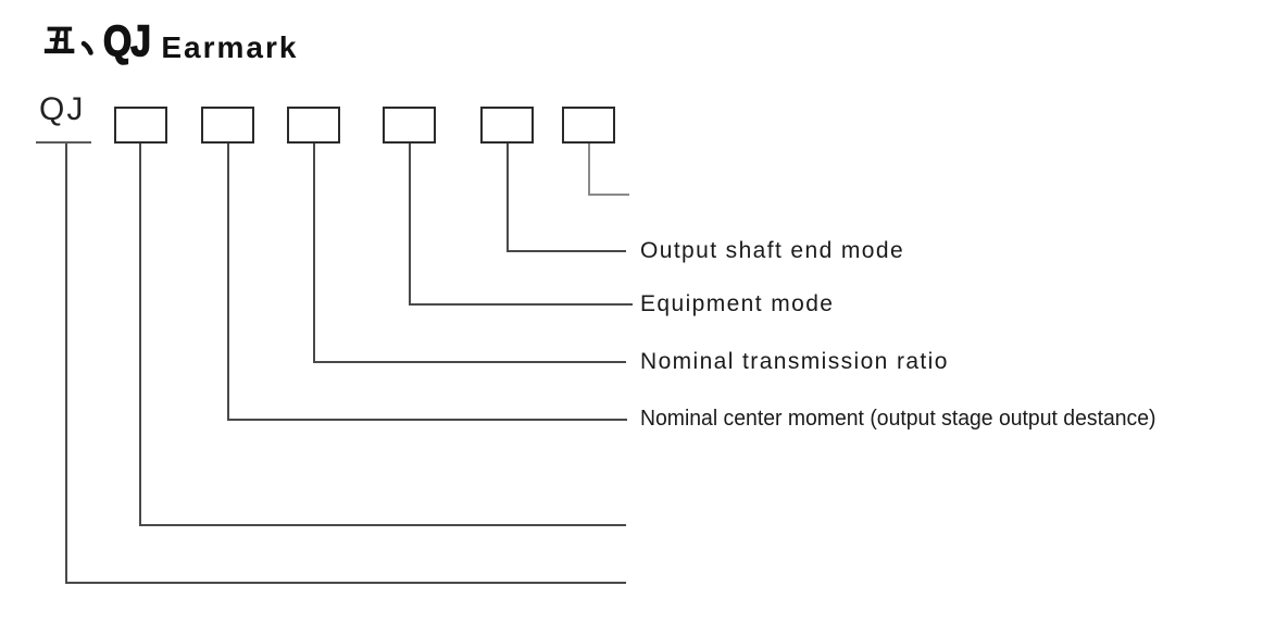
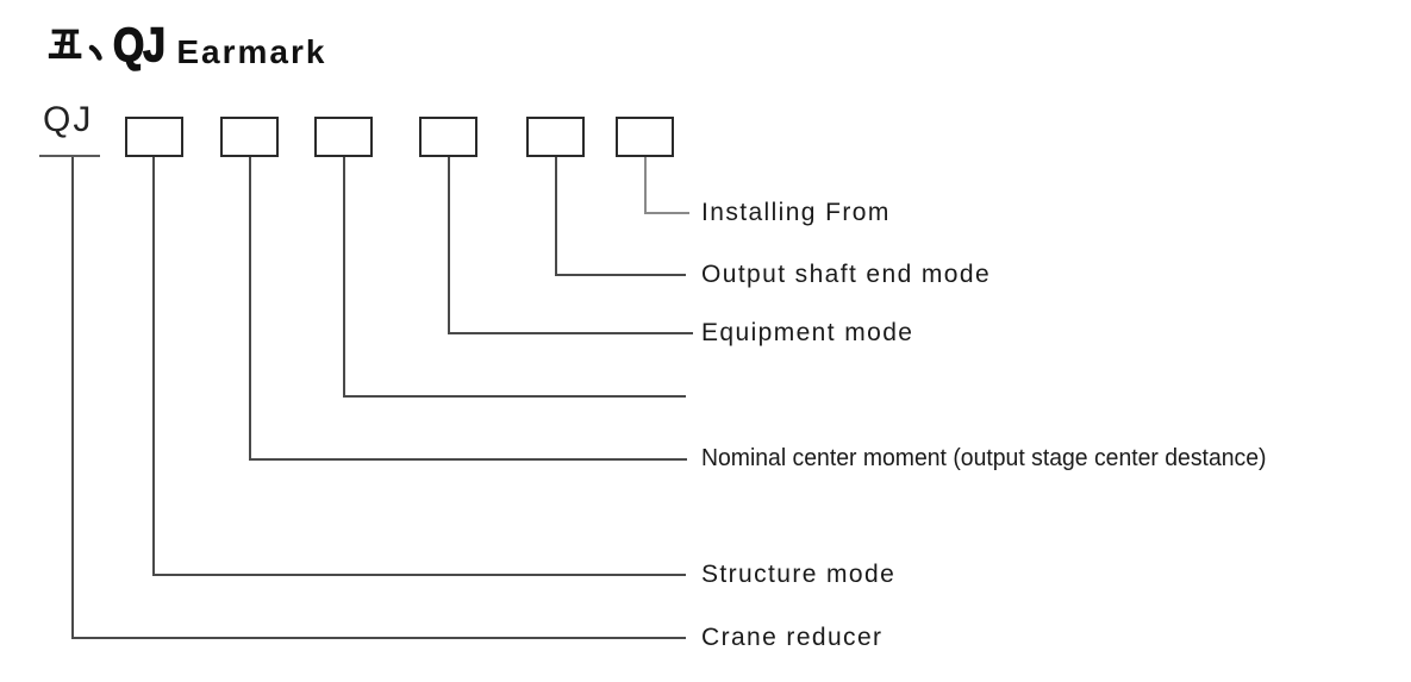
  QJ
  Earmark
  QJ
+ Installing From
  Output shaft end mode
  Equipment mode
- Nominal transmission ratio
- Nominal center moment (output stage output destance)
+ Nominal center moment (output stage center destance)
+ Structure mode
+ Crane reducer
